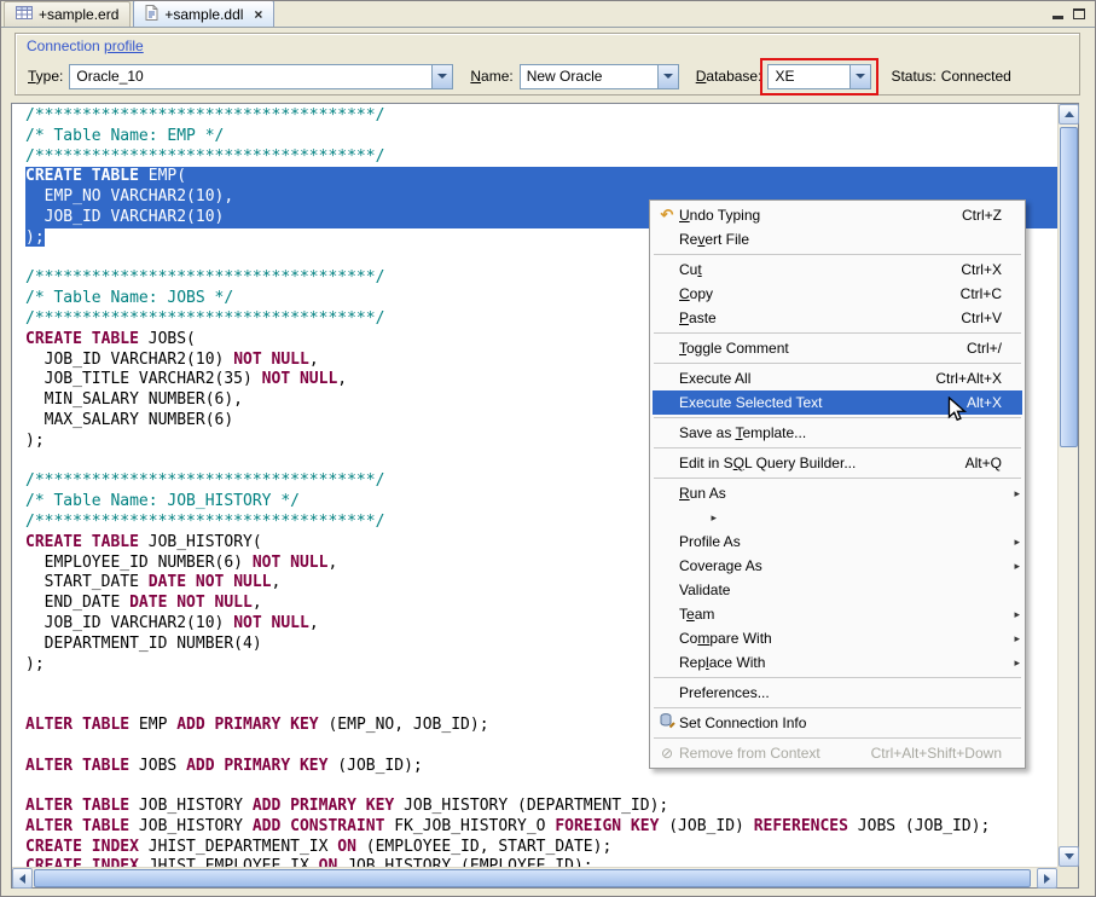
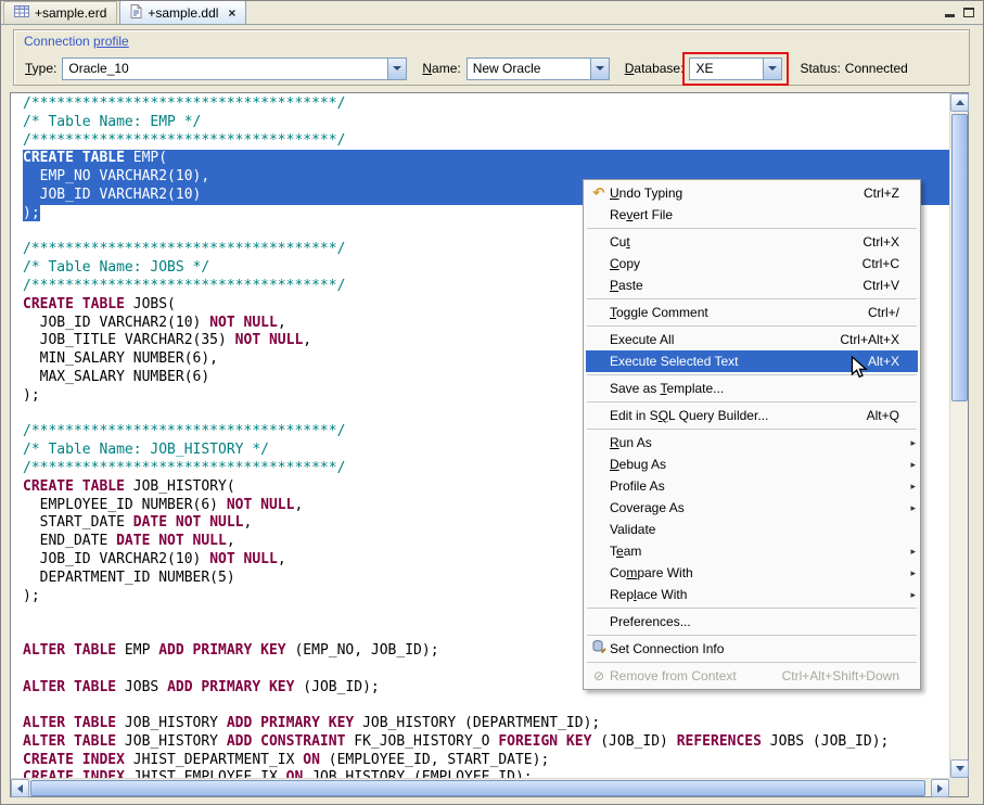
  +sample.erd
  +sample.ddl
  ×
  Connection profile
  Type:
  Oracle_10
  Name:
  New Oracle
  Database:
  XE
  Status:
  Connected
  /************************************/
  /* Table Name: EMP */
  /************************************/
  CREATE TABLE EMP(
  EMP_NO VARCHAR2(10),
  JOB_ID VARCHAR2(10)
  );
  /************************************/
  /* Table Name: JOBS */
  /************************************/
  CREATE TABLE JOBS(
  JOB_ID VARCHAR2(10) NOT NULL,
  JOB_TITLE VARCHAR2(35) NOT NULL,
  MIN_SALARY NUMBER(6),
  MAX_SALARY NUMBER(6)
  );
  /************************************/
  /* Table Name: JOB_HISTORY */
  /************************************/
  CREATE TABLE JOB_HISTORY(
  EMPLOYEE_ID NUMBER(6) NOT NULL,
  START_DATE DATE NOT NULL,
  END_DATE DATE NOT NULL,
  JOB_ID VARCHAR2(10) NOT NULL,
- DEPARTMENT_ID NUMBER(4)
+ DEPARTMENT_ID NUMBER(5)
  );
  ALTER TABLE EMP ADD PRIMARY KEY (EMP_NO, JOB_ID);
  ALTER TABLE JOBS ADD PRIMARY KEY (JOB_ID);
  ALTER TABLE JOB_HISTORY ADD PRIMARY KEY JOB_HISTORY (DEPARTMENT_ID);
  ALTER TABLE JOB_HISTORY ADD CONSTRAINT FK_JOB_HISTORY_O FOREIGN KEY (JOB_ID) REFERENCES JOBS (JOB_ID);
  CREATE INDEX JHIST_DEPARTMENT_IX ON (EMPLOYEE_ID, START_DATE);
  ↶
  Undo Typing
  Ctrl+Z
  Revert File
  Cut
  Ctrl+X
  Copy
  Ctrl+C
  Paste
  Ctrl+V
  Toggle Comment
  Ctrl+/
  Execute All
  Ctrl+Alt+X
  Execute Selected Text
  Alt+X
  Save as Template...
  Edit in SQL Query Builder...
  Alt+Q
  Run As
  ▸
+ Debug As
  ▸
  Profile As
  ▸
  Coverage As
  ▸
  Validate
  Team
  ▸
  Compare With
  ▸
  Replace With
  ▸
  Preferences...
  Set Connection Info
  ⊘
  Remove from Context
  Ctrl+Alt+Shift+Down
